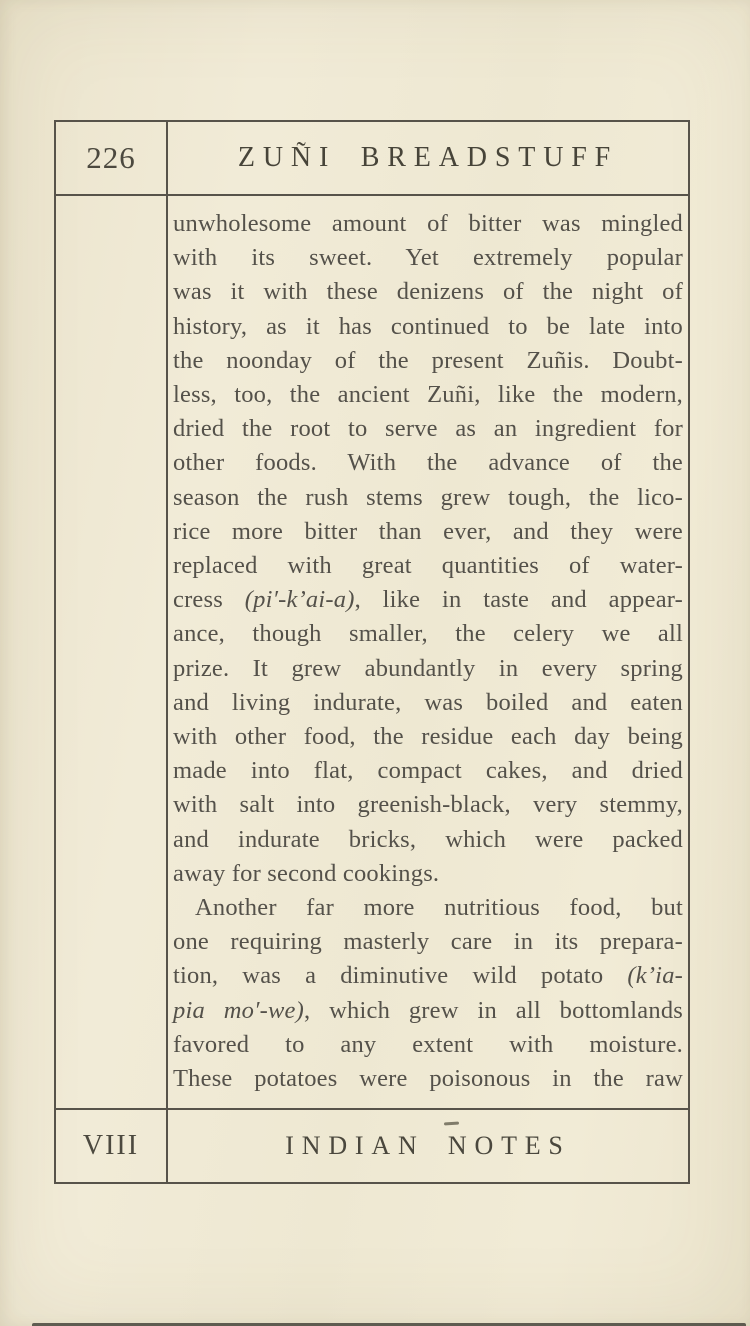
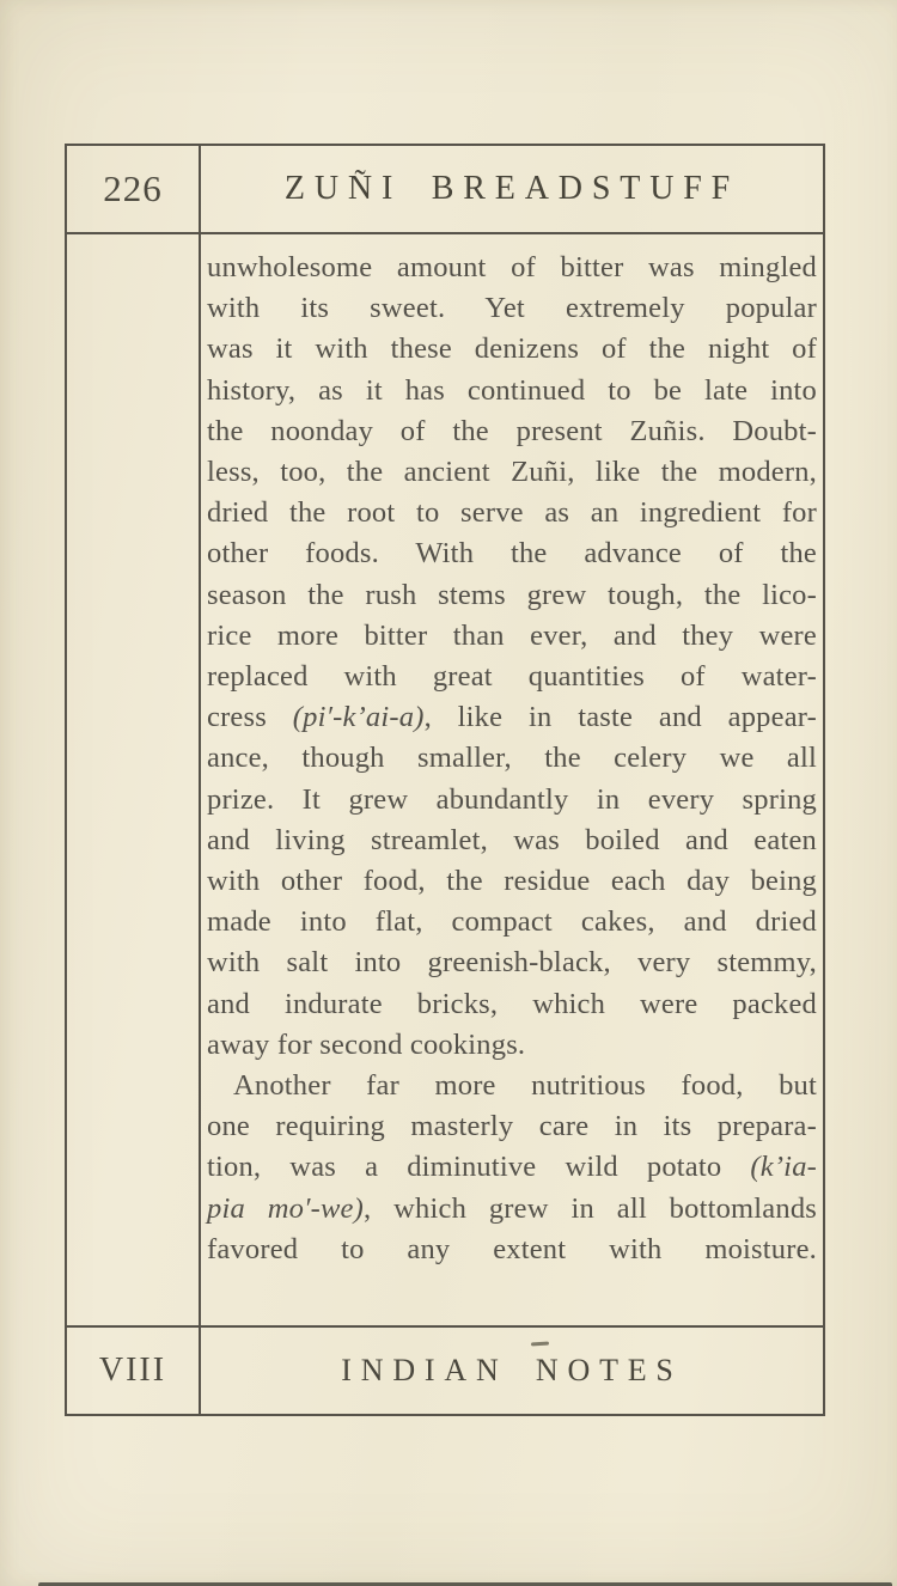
  226
  ZUÑI BREADSTUFF
  unwholesome amount of bitter was mingled
  with its sweet. Yet extremely popular
  was it with these denizens of the night of
  history, as it has continued to be late into
  the noonday of the present Zuñis. Doubt-
  less, too, the ancient Zuñi, like the modern,
  dried the root to serve as an ingredient for
  other foods. With the advance of the
  season the rush stems grew tough, the lico-
  rice more bitter than ever, and they were
  replaced with great quantities of water-
  cress (pi′-k’ai-a), like in taste and appear-
  ance, though smaller, the celery we all
  prize. It grew abundantly in every spring
- and living indurate, was boiled and eaten
+ and living streamlet, was boiled and eaten
  with other food, the residue each day being
  made into flat, compact cakes, and dried
  with salt into greenish-black, very stemmy,
  and indurate bricks, which were packed
  away for second cookings.
  Another far more nutritious food, but
  one requiring masterly care in its prepara-
  tion, was a diminutive wild potato (k’ia-
  pia mo′-we), which grew in all bottomlands
  favored to any extent with moisture.
- These potatoes were poisonous in the raw
  VIII
  INDIAN NOTES
